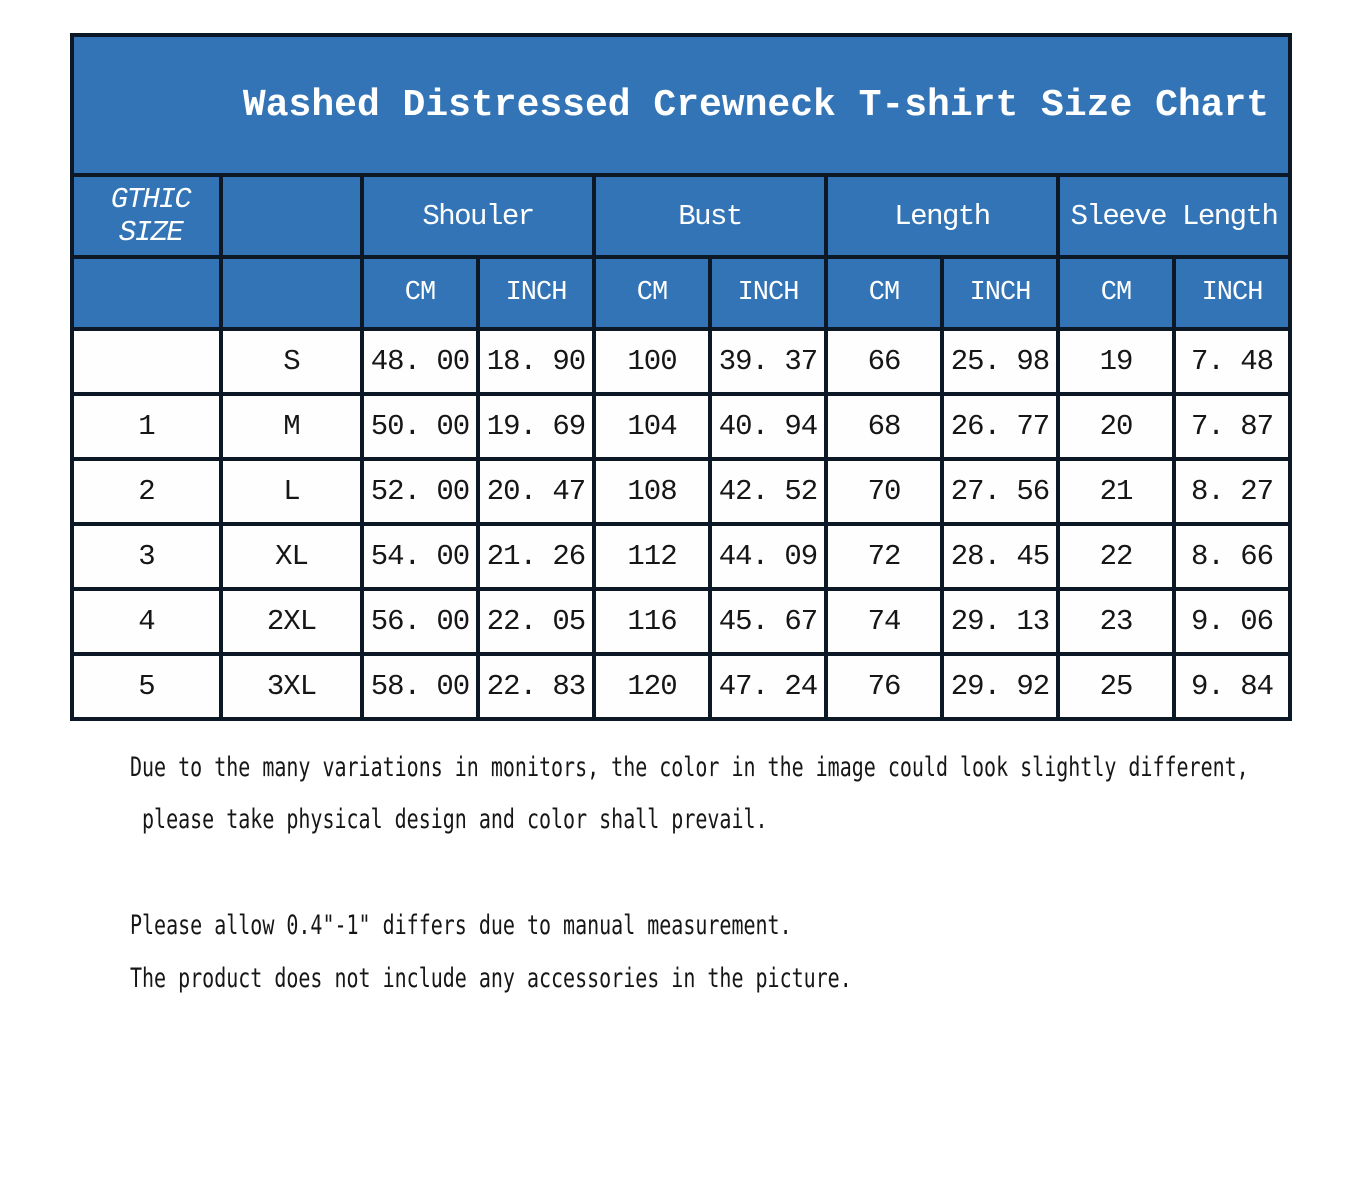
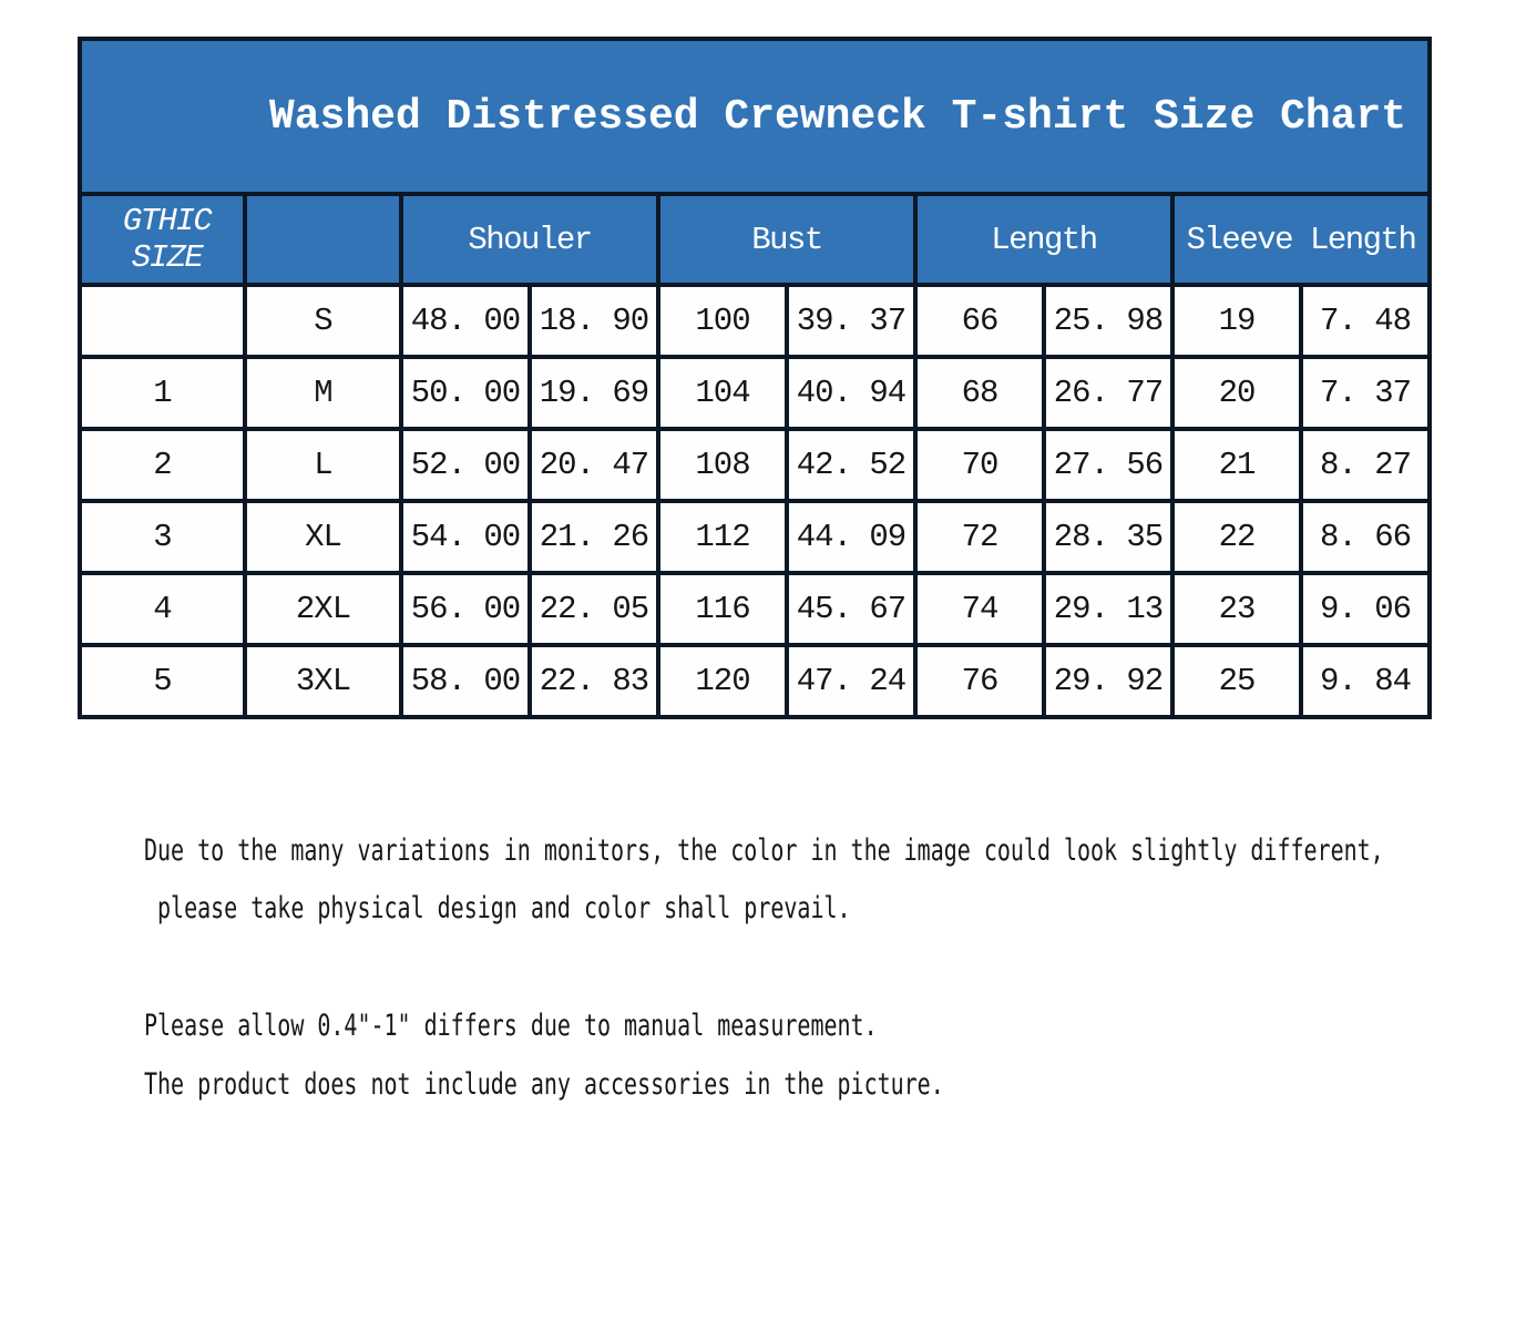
  Washed Distressed Crewneck T-shirt Size Chart
  GTHIC SIZE		Shouler	Bust	Length	Sleeve Length
- 		CM	INCH	CM	INCH	CM	INCH	CM	INCH
  	S	48. 00	18. 90	100	39. 37	66	25. 98	19	7. 48
- 1	M	50. 00	19. 69	104	40. 94	68	26. 77	20	7. 87
+ 1	M	50. 00	19. 69	104	40. 94	68	26. 77	20	7. 37
  2	L	52. 00	20. 47	108	42. 52	70	27. 56	21	8. 27
- 3	XL	54. 00	21. 26	112	44. 09	72	28. 45	22	8. 66
+ 3	XL	54. 00	21. 26	112	44. 09	72	28. 35	22	8. 66
  4	2XL	56. 00	22. 05	116	45. 67	74	29. 13	23	9. 06
  5	3XL	58. 00	22. 83	120	47. 24	76	29. 92	25	9. 84
  Due to the many variations in monitors, the color in the image could look slightly different,
  please take physical design and color shall prevail.
  Please allow 0.4"-1" differs due to manual measurement.
  The product does not include any accessories in the picture.
